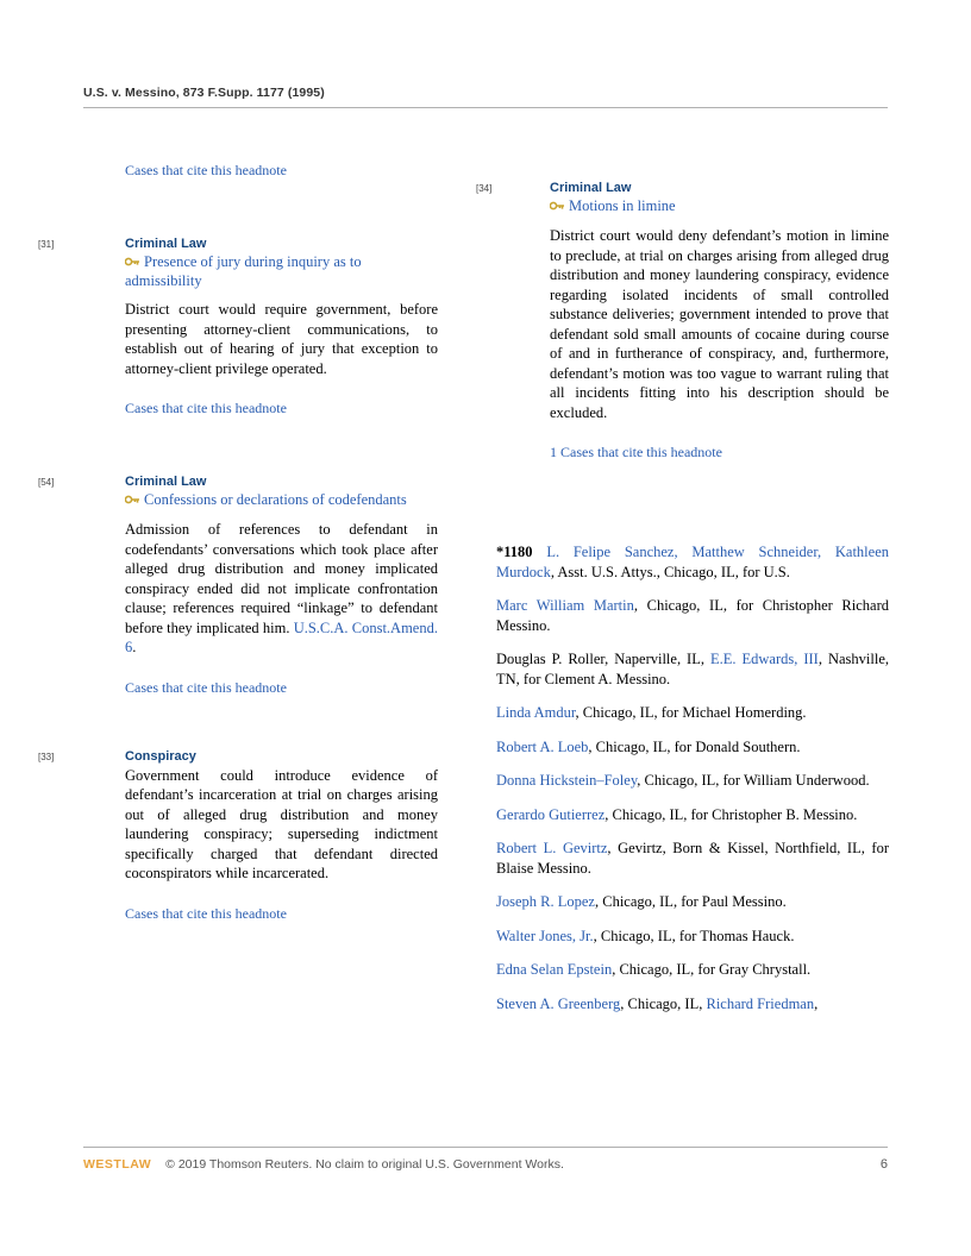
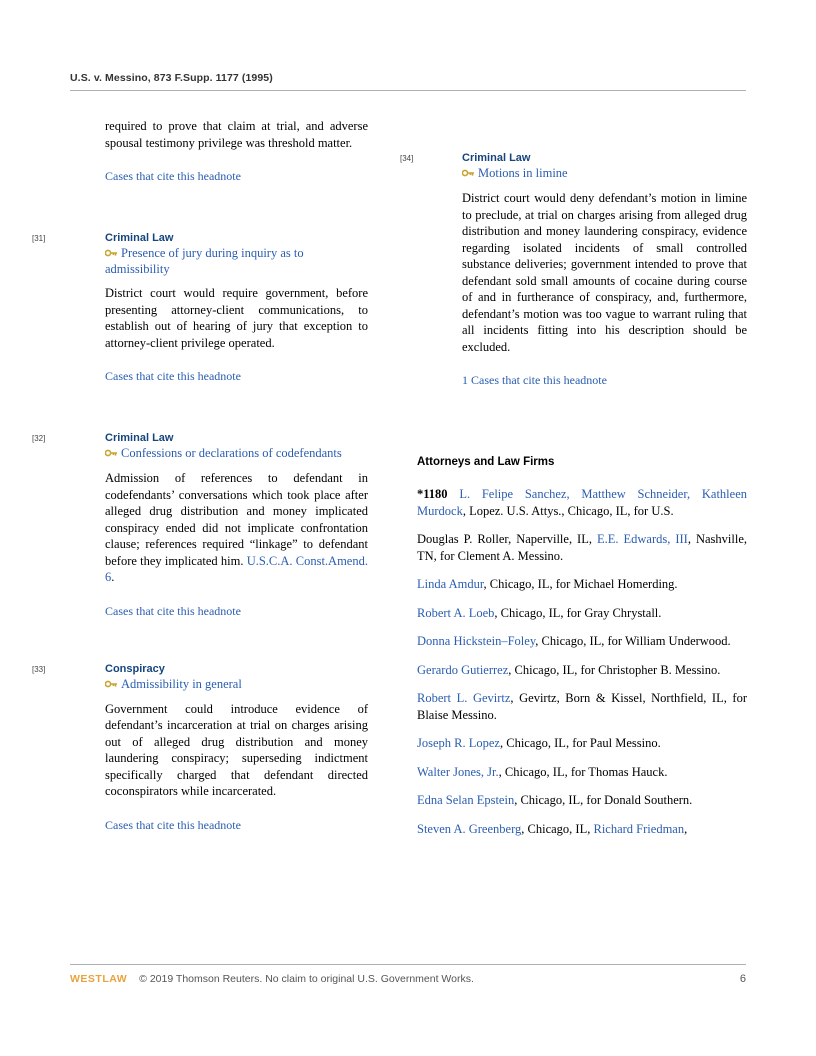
  U.S. v. Messino, 873 F.Supp. 1177 (1995)
+ required to prove that claim at trial, and adverse spousal testimony privilege was threshold matter.
  Cases that cite this headnote
  [31]
  Criminal Law
  Presence of jury during inquiry as to admissibility
  District court would require government, before presenting attorney-client communications, to establish out of hearing of jury that exception to attorney-client privilege operated.
  Cases that cite this headnote
- [54]
+ [32]
  Criminal Law
  Confessions or declarations of codefendants
  Admission of references to defendant in codefendants’ conversations which took place after alleged drug distribution and money implicated conspiracy ended did not implicate confrontation clause; references required “linkage” to defendant before they implicated him. U.S.C.A. Const.Amend. 6.
  Cases that cite this headnote
  [33]
  Conspiracy
+ Admissibility in general
  Government could introduce evidence of defendant’s incarceration at trial on charges arising out of alleged drug distribution and money laundering conspiracy; superseding indictment specifically charged that defendant directed coconspirators while incarcerated.
  Cases that cite this headnote
  [34]
  Criminal Law
  Motions in limine
  District court would deny defendant’s motion in limine to preclude, at trial on charges arising from alleged drug distribution and money laundering conspiracy, evidence regarding isolated incidents of small controlled substance deliveries; government intended to prove that defendant sold small amounts of cocaine during course of and in furtherance of conspiracy, and, furthermore, defendant’s motion was too vague to warrant ruling that all incidents fitting into his description should be excluded.
  1 Cases that cite this headnote
+ Attorneys and Law Firms
- *1180 L. Felipe Sanchez, Matthew Schneider, Kathleen Murdock, Asst. U.S. Attys., Chicago, IL, for U.S.
+ *1180 L. Felipe Sanchez, Matthew Schneider, Kathleen Murdock, Lopez. U.S. Attys., Chicago, IL, for U.S.
- Marc William Martin, Chicago, IL, for Christopher Richard Messino.
  Douglas P. Roller, Naperville, IL, E.E. Edwards, III, Nashville, TN, for Clement A. Messino.
  Linda Amdur, Chicago, IL, for Michael Homerding.
- Robert A. Loeb, Chicago, IL, for Donald Southern.
+ Robert A. Loeb, Chicago, IL, for Gray Chrystall.
  Donna Hickstein–Foley, Chicago, IL, for William Underwood.
  Gerardo Gutierrez, Chicago, IL, for Christopher B. Messino.
  Robert L. Gevirtz, Gevirtz, Born & Kissel, Northfield, IL, for Blaise Messino.
  Joseph R. Lopez, Chicago, IL, for Paul Messino.
  Walter Jones, Jr., Chicago, IL, for Thomas Hauck.
- Edna Selan Epstein, Chicago, IL, for Gray Chrystall.
+ Edna Selan Epstein, Chicago, IL, for Donald Southern.
  Steven A. Greenberg, Chicago, IL, Richard Friedman,
  WESTLAW © 2019 Thomson Reuters. No claim to original U.S. Government Works.
  6
